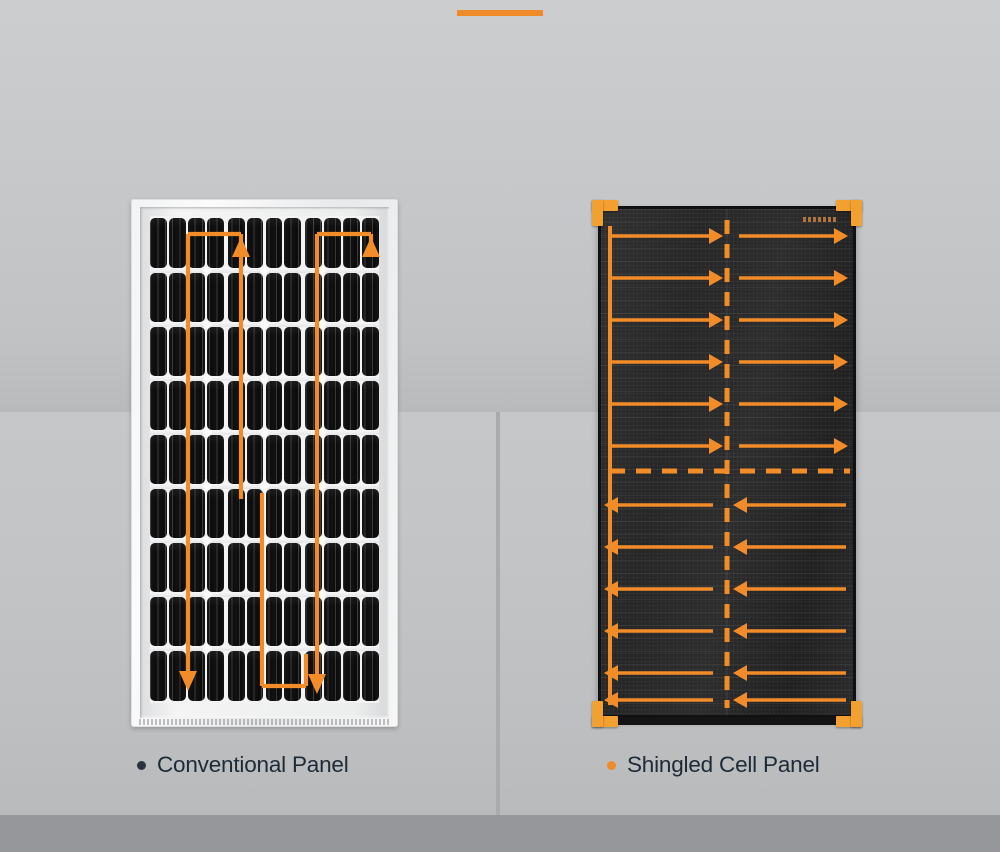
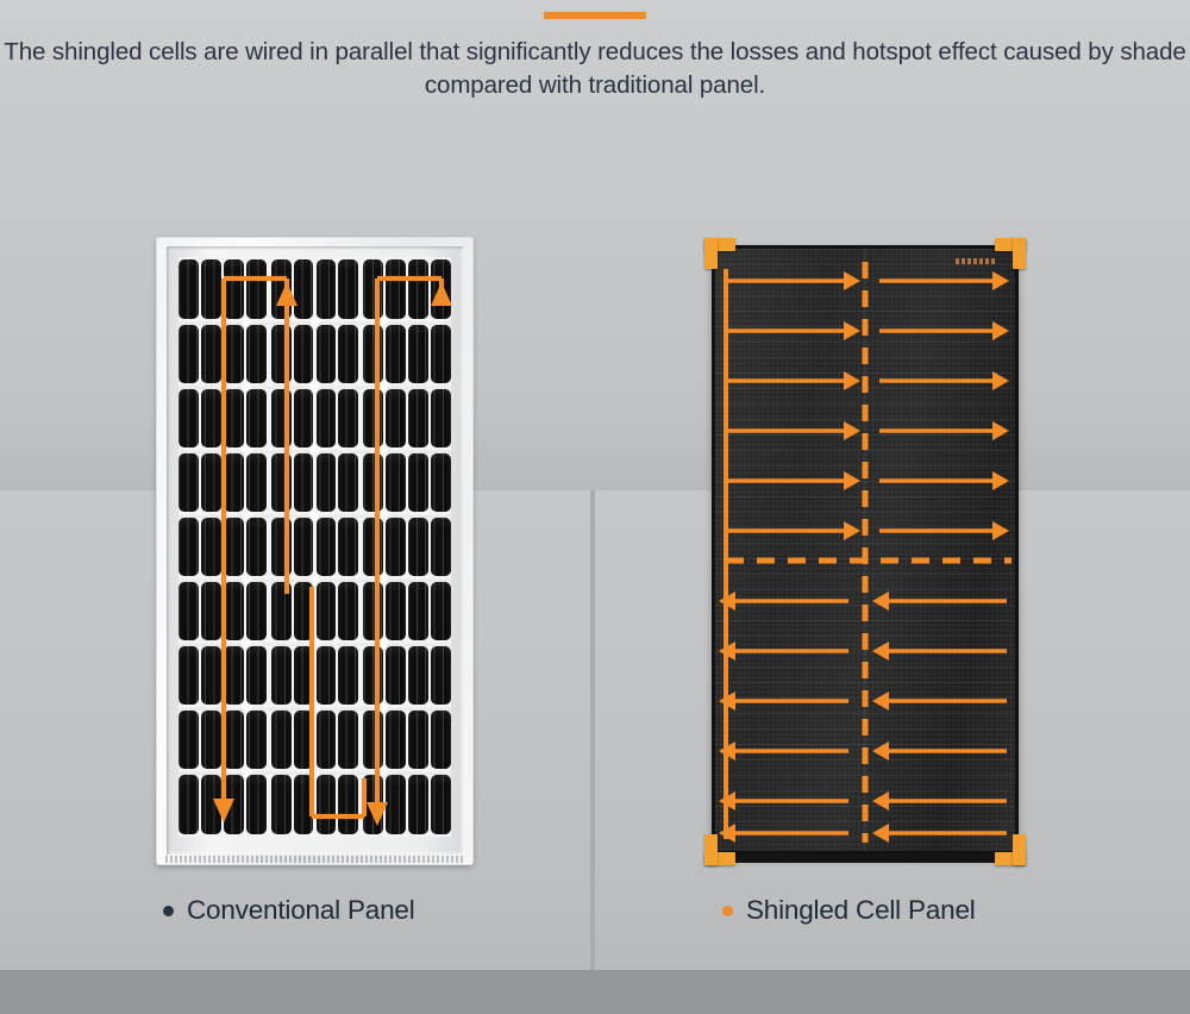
+ The shingled cells are wired in parallel that significantly reduces the losses and hotspot effect caused by shade compared with traditional panel.
  Conventional Panel
  Shingled Cell Panel
